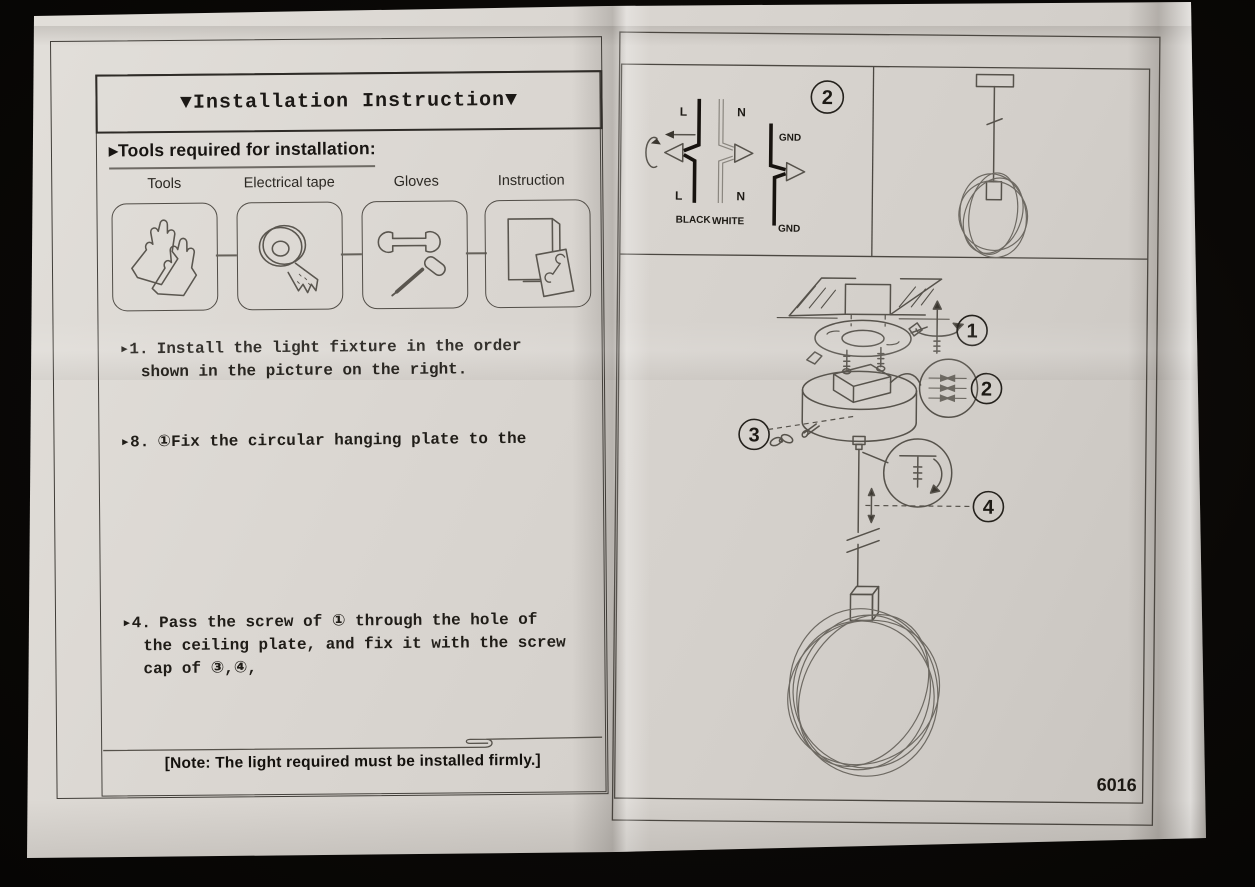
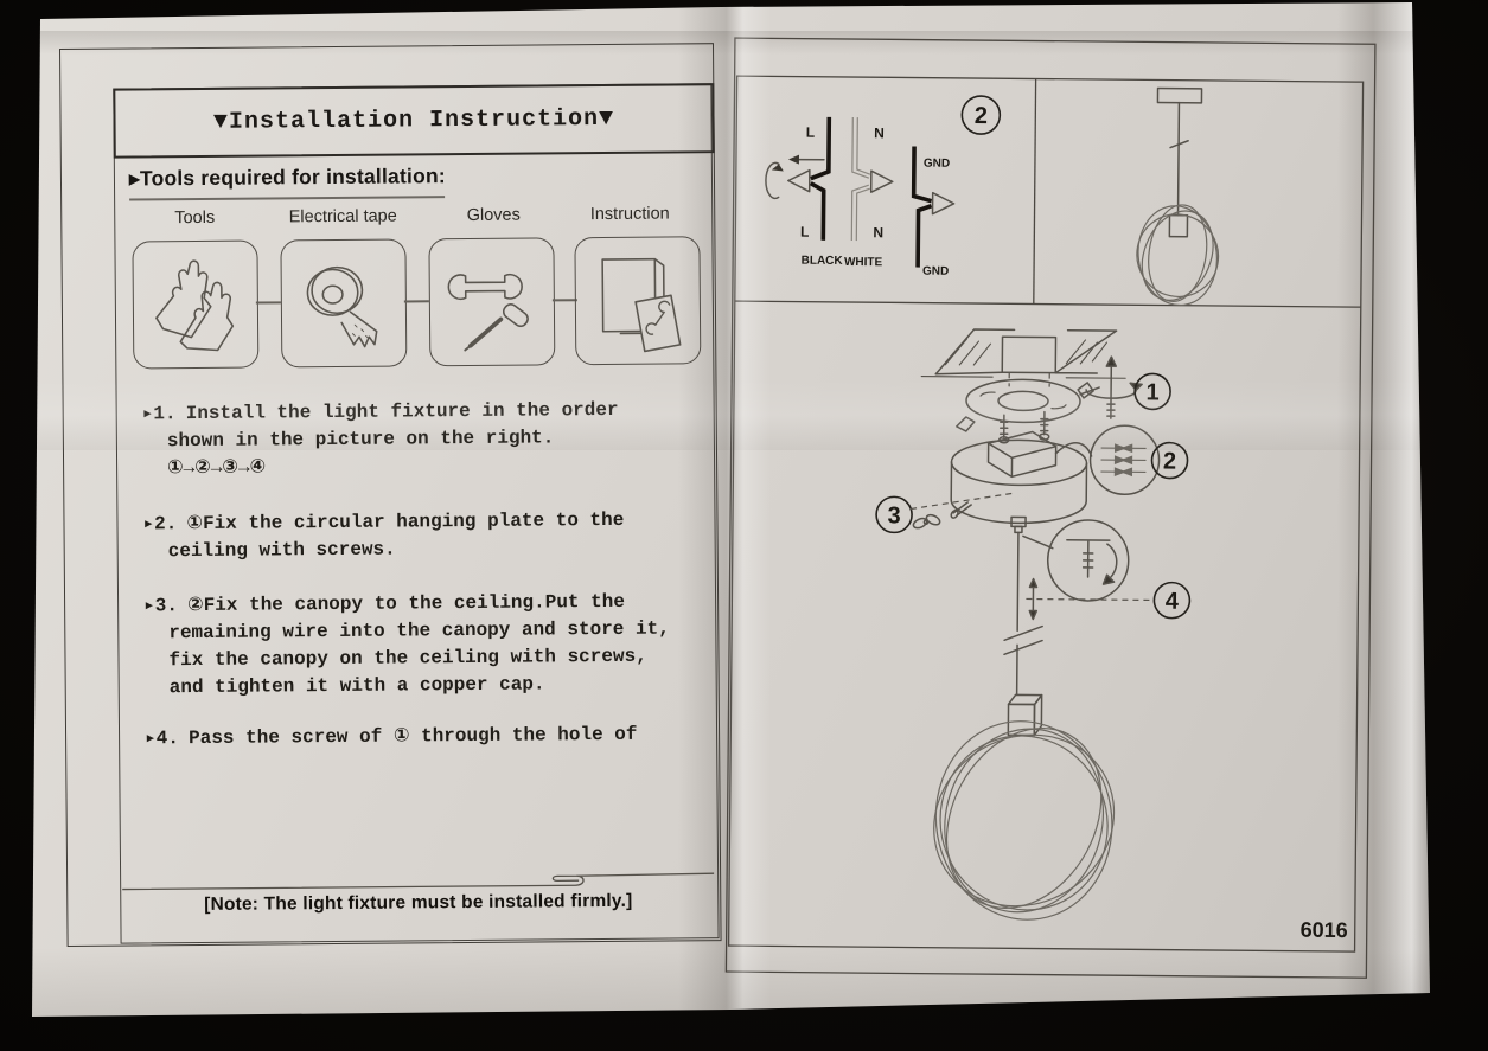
  ▼Installation Instruction▼
  ▸Tools required for installation:
  Tools
  Electrical tape
  Gloves
  Instruction
+ ①→②→③→④
- ▸8.
+ ▸2.
  ①Fix the circular hanging plate to the
+ ceiling with screws.
+ ▸3.
+ ②Fix the canopy to the ceiling.Put the
+ remaining wire into the canopy and store it,
+ fix the canopy on the ceiling with screws,
+ and tighten it with a copper cap.
  ▸4.
  Pass the screw of ① through the hole of
- the ceiling plate, and fix it with the screw
- cap of ③,④,
- [Note: The light required must be installed firmly.]
+ [Note: The light fixture must be installed firmly.]
  2
  L
  L
  N
  N
  GND
  GND
  BLACK
  WHITE
  2
  3
  4
  601
